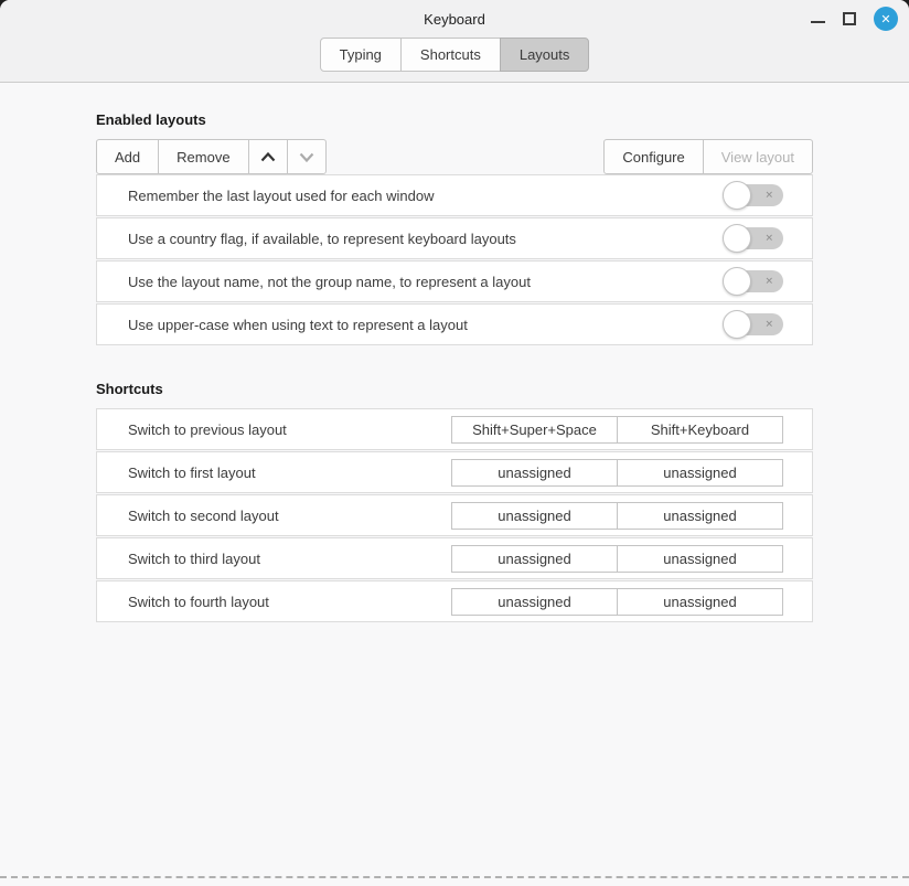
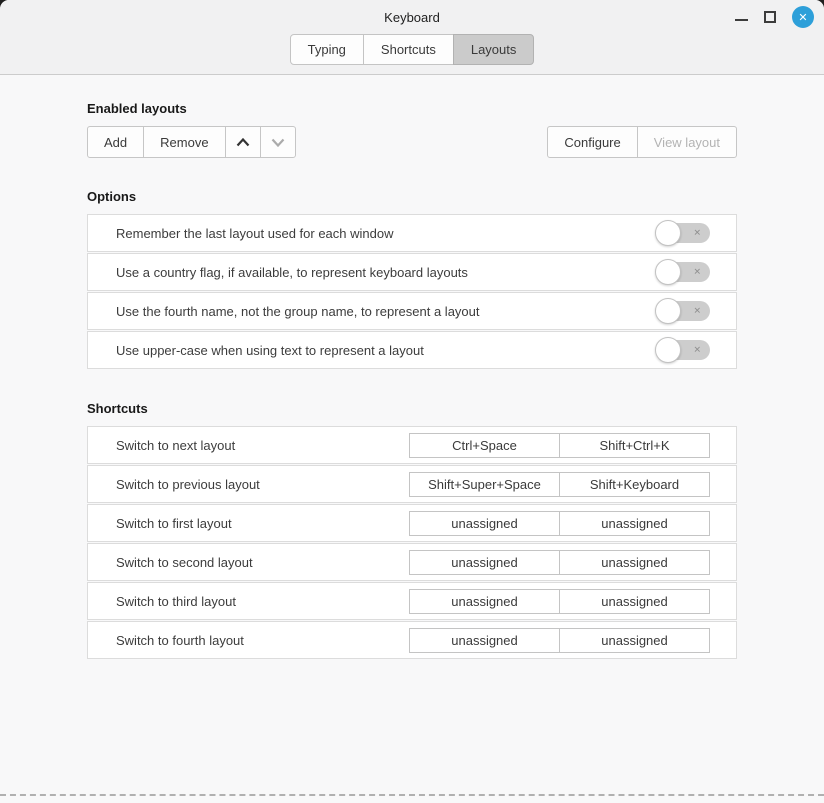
  Keyboard
  ✕
  Typing
  Shortcuts
  Layouts
  Enabled layouts
  Add
  Remove
  Configure
  View layout
+ Options
  Remember the last layout used for each window
  ✕
  Use a country flag, if available, to represent keyboard layouts
  ✕
- Use the layout name, not the group name, to represent a layout
+ Use the fourth name, not the group name, to represent a layout
  ✕
  Use upper-case when using text to represent a layout
  ✕
  Shortcuts
+ Switch to next layout
+ Ctrl+Space
+ Shift+Ctrl+K
  Switch to previous layout
  Shift+Super+Space
  Shift+Keyboard
  Switch to first layout
  unassigned
  unassigned
  Switch to second layout
  unassigned
  unassigned
  Switch to third layout
  unassigned
  unassigned
  Switch to fourth layout
  unassigned
  unassigned
